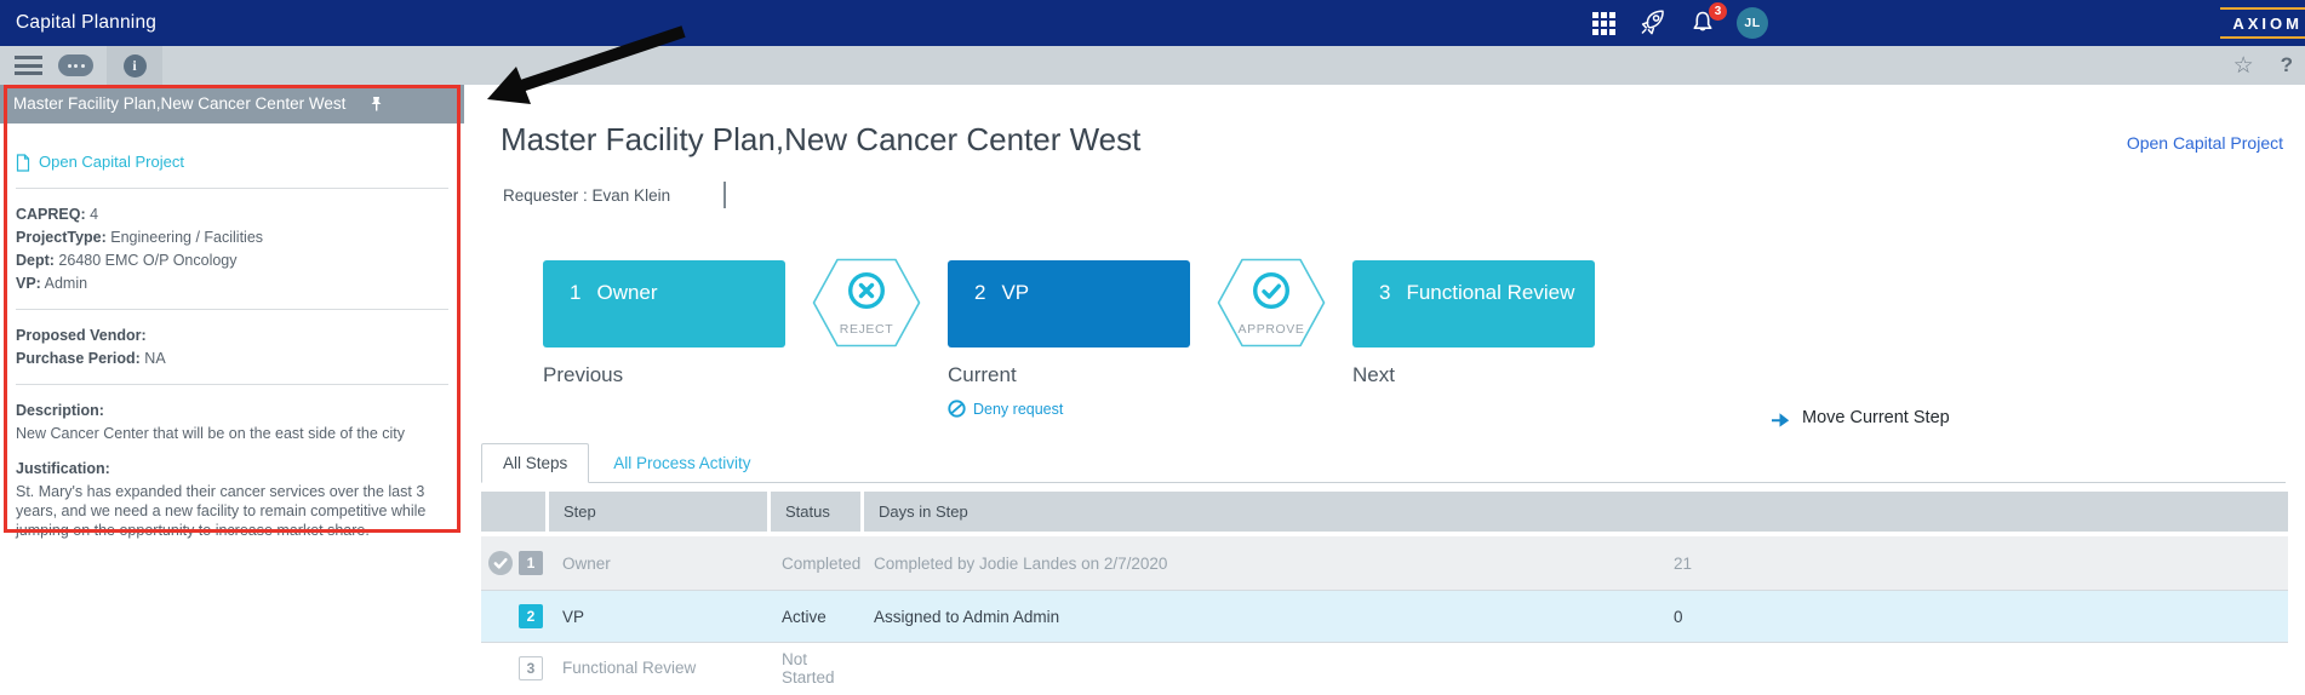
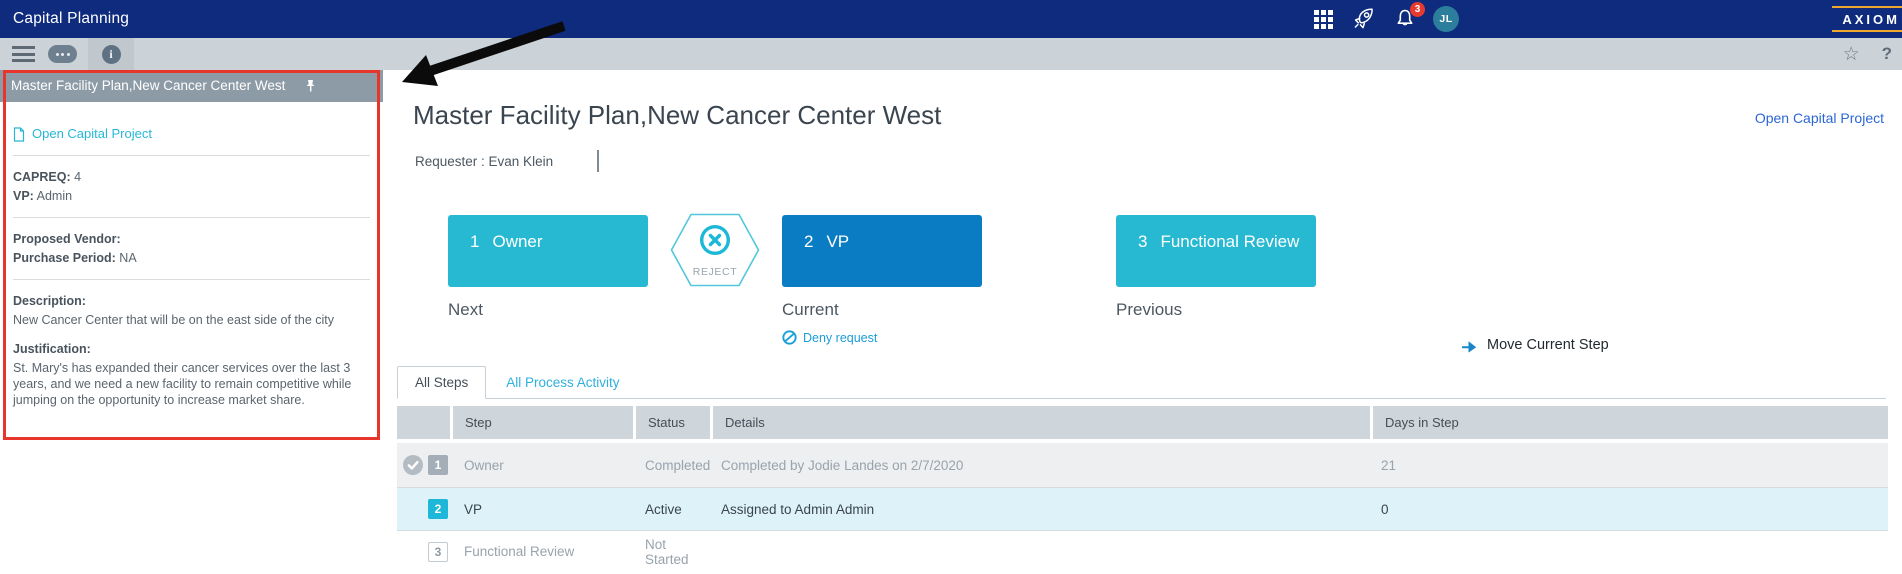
  Capital Planning
  3
  JL
  AXIOM
  i
  ☆
  ?
  Master Facility Plan,New Cancer Center West
  Open Capital Project
  CAPREQ: 4
- ProjectType: Engineering / Facilities
- Dept: 26480 EMC O/P Oncology
  VP: Admin
  Proposed Vendor:
  Purchase Period: NA
  Description:
  New Cancer Center that will be on the east side of the city
  Justification:
  St. Mary's has expanded their cancer services over the last 3 years, and we need a new facility to remain competitive while jumping on the opportunity to increase market share.
  Master Facility Plan,New Cancer Center West
  Open Capital Project
  Requester : Evan Klein
  1 Owner
  REJECT
  2 VP
- APPROVE
  3 Functional Review
- Previous
+ Next
  Current
- Next
+ Previous
  Deny request
  Move Current Step
  All Steps
  All Process Activity
  Step
  Status
+ Details
  Days in Step
  1
  Owner
  Completed
  Completed by Jodie Landes on 2/7/2020
  21
  2
  VP
  Active
  Assigned to Admin Admin
  0
  3
  Functional Review
  Not Started
